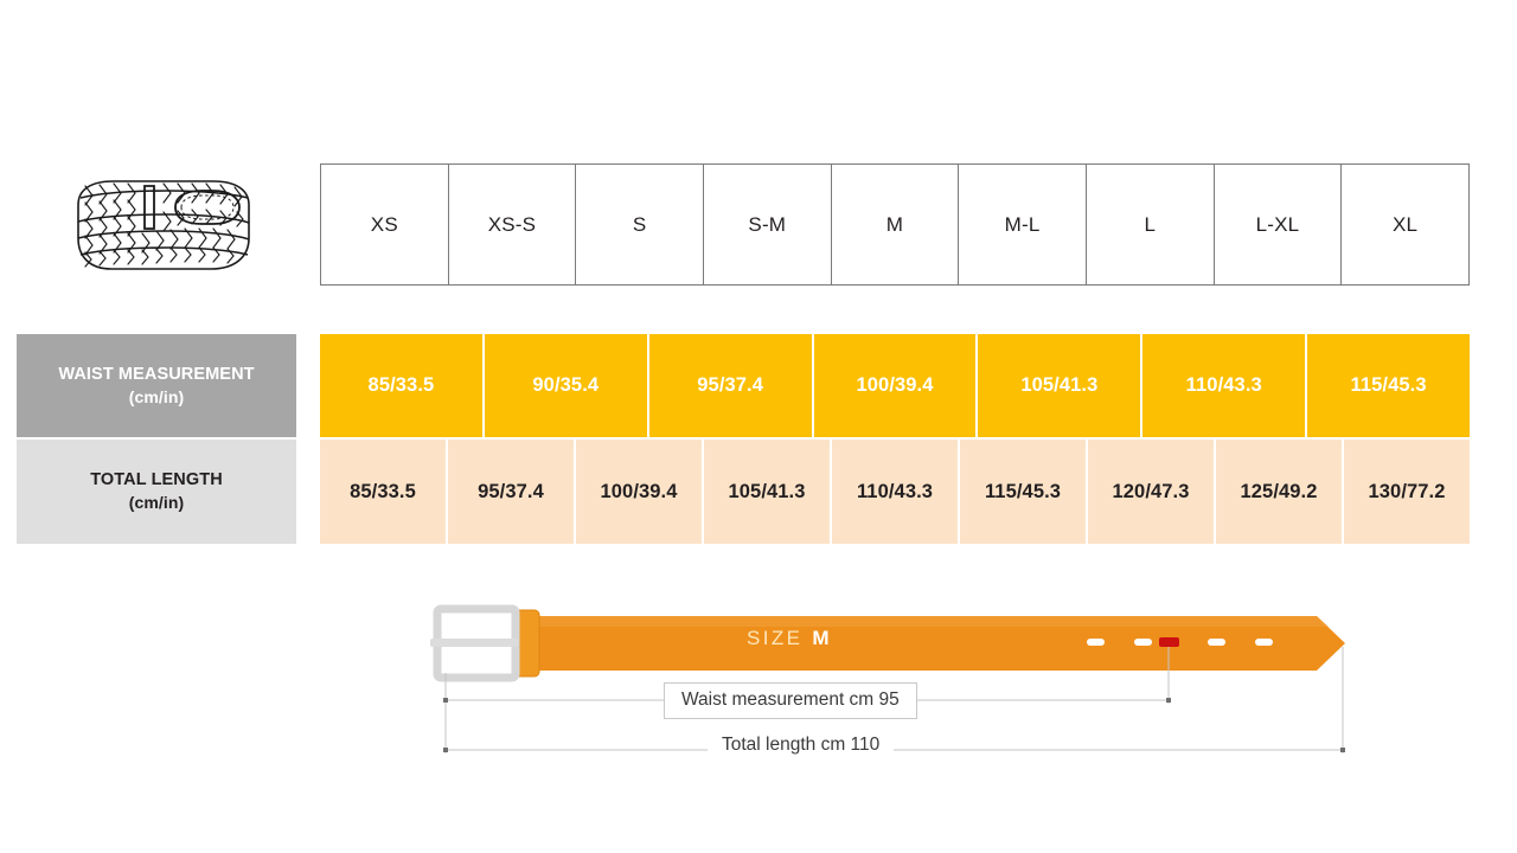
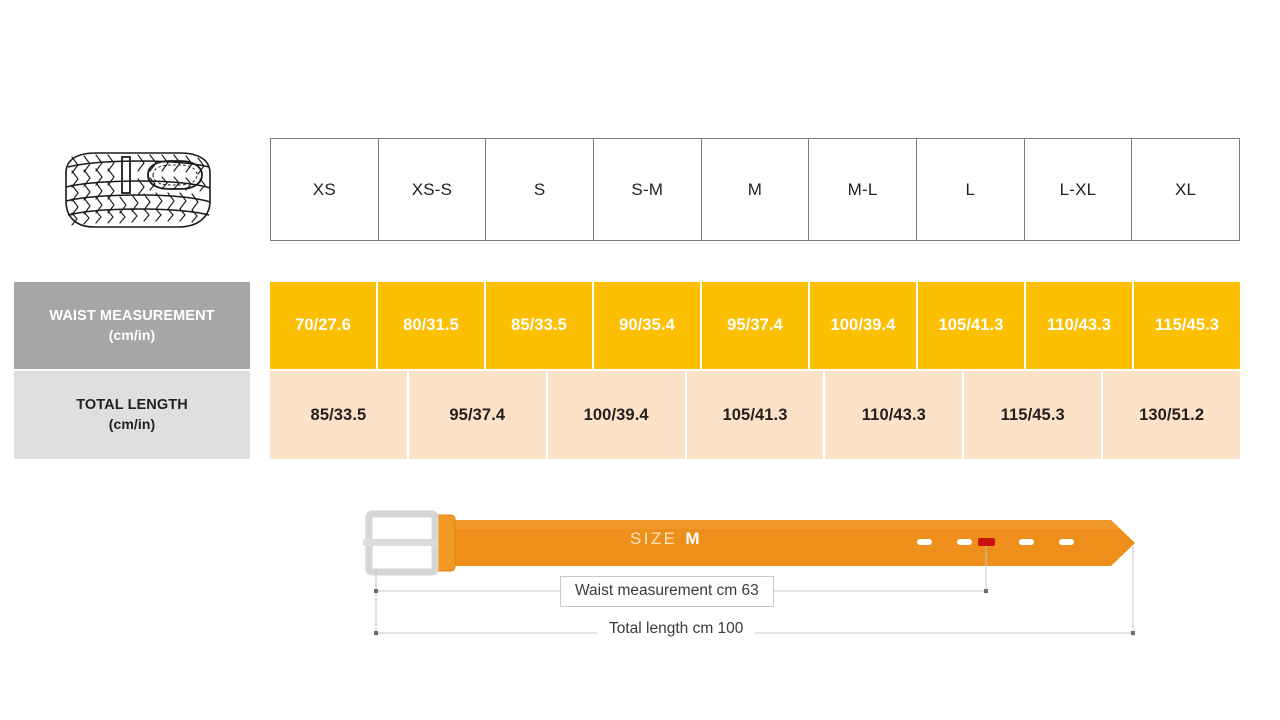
  XS	XS-S	S	S-M	M	M-L	L	L-XL	XL
  WAIST MEASUREMENT
  (cm/in)
+ 70/27.6
+ 80/31.5
  85/33.5
  90/35.4
  95/37.4
  100/39.4
  105/41.3
  110/43.3
  115/45.3
  TOTAL LENGTH
  (cm/in)
  85/33.5
  95/37.4
  100/39.4
  105/41.3
  110/43.3
  115/45.3
- 120/47.3
- 125/49.2
- 130/77.2
+ 130/51.2
  SIZE M
- Waist measurement cm 95
+ Waist measurement cm 63
- Total length cm 110
+ Total length cm 100
